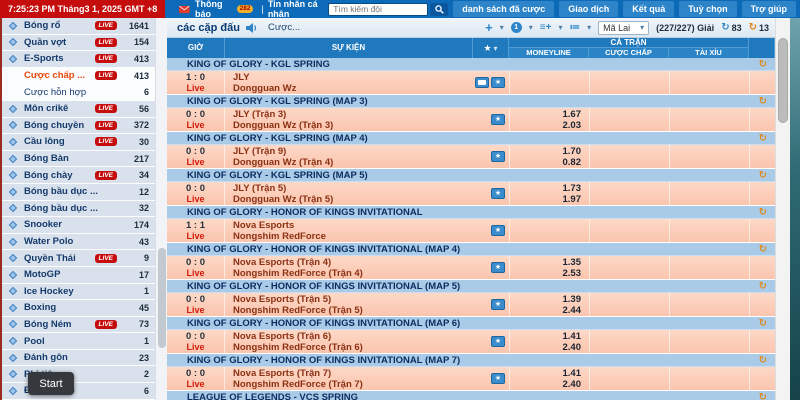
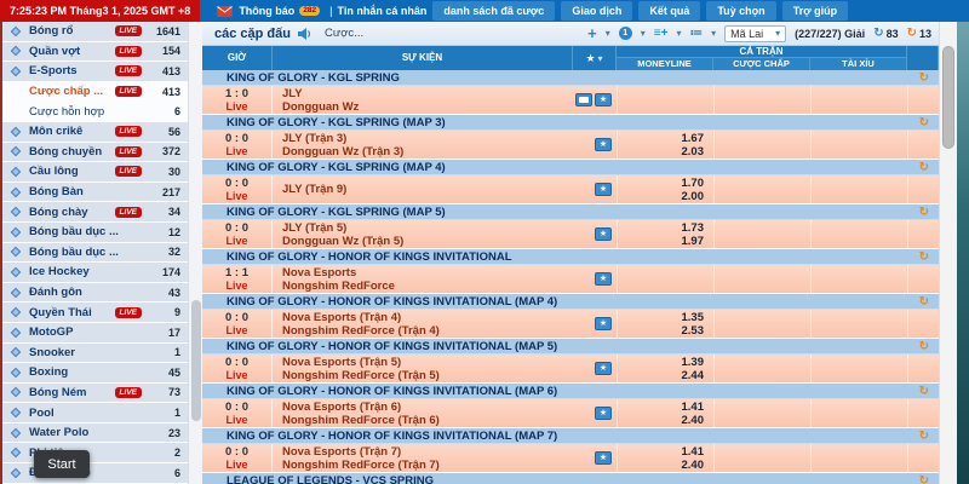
  7:25:23 PM Tháng3 1, 2025 GMT +8
  Thông báo
  |
  Tin nhắn cá nhân
- Tìm kiếm đội
  danh sách đã cược
  Giao dịch
  Kết quả
  Tuỳ chọn
  Trợ giúp
  Bóng rổ
  1641
  Quần vợt
  154
  E-Sports
  413
  Cược chấp ...
  413
  Cược hỗn hợp
  6
  Môn crikê
  56
  Bóng chuyền
  372
  Cầu lông
  30
  Bóng Bàn
  217
  Bóng chày
  34
  Bóng bầu dục ...
  12
  Bóng bầu dục ...
  32
- Snooker
+ Ice Hockey
  174
- Water Polo
+ Đánh gôn
  43
  Quyền Thái
  9
  MotoGP
  17
- Ice Hockey
+ Snooker
  1
  Boxing
  45
  Bóng Ném
  73
  Pool
  1
- Đánh gôn
+ Water Polo
  23
  2
  6
  các cặp đấu
  Cược...
  +
  ▾
  ▾
  ≡+
  ▾
  ≔
  ▾
  Mã Lai
  ▾
  (227/227) Giải
  ↻
  83
  ↻
  13
  GIỜ
  SỰ KIỆN
  ★
  ▾
  CẢ TRẬN
  MONEYLINE
  CƯỢC CHẤP
  TÀI XỈU
  KING OF GLORY - KGL SPRING
  ↻
  1 : 0
  Live
  JLY
  Dongguan Wz
  KING OF GLORY - KGL SPRING (MAP 3)
  ↻
  0 : 0
  Live
  JLY (Trận 3)
  Dongguan Wz (Trận 3)
  1.67
  2.03
  KING OF GLORY - KGL SPRING (MAP 4)
  ↻
  0 : 0
  Live
  JLY (Trận 9)
- Dongguan Wz (Trận 4)
  1.70
- 0.82
+ 2.00
  KING OF GLORY - KGL SPRING (MAP 5)
  ↻
  0 : 0
  Live
  JLY (Trận 5)
  Dongguan Wz (Trận 5)
  1.73
  1.97
  KING OF GLORY - HONOR OF KINGS INVITATIONAL
  ↻
  1 : 1
  Live
  Nova Esports
  Nongshim RedForce
  KING OF GLORY - HONOR OF KINGS INVITATIONAL (MAP 4)
  ↻
  0 : 0
  Live
  Nova Esports (Trận 4)
  Nongshim RedForce (Trận 4)
  1.35
  2.53
  KING OF GLORY - HONOR OF KINGS INVITATIONAL (MAP 5)
  ↻
  0 : 0
  Live
  Nova Esports (Trận 5)
  Nongshim RedForce (Trận 5)
  1.39
  2.44
  KING OF GLORY - HONOR OF KINGS INVITATIONAL (MAP 6)
  ↻
  0 : 0
  Live
  Nova Esports (Trận 6)
  Nongshim RedForce (Trận 6)
  1.41
  2.40
  KING OF GLORY - HONOR OF KINGS INVITATIONAL (MAP 7)
  ↻
  0 : 0
  Live
  Nova Esports (Trận 7)
  Nongshim RedForce (Trận 7)
  1.41
  2.40
  LEAGUE OF LEGENDS - VCS SPRING
  ↻
  Start
